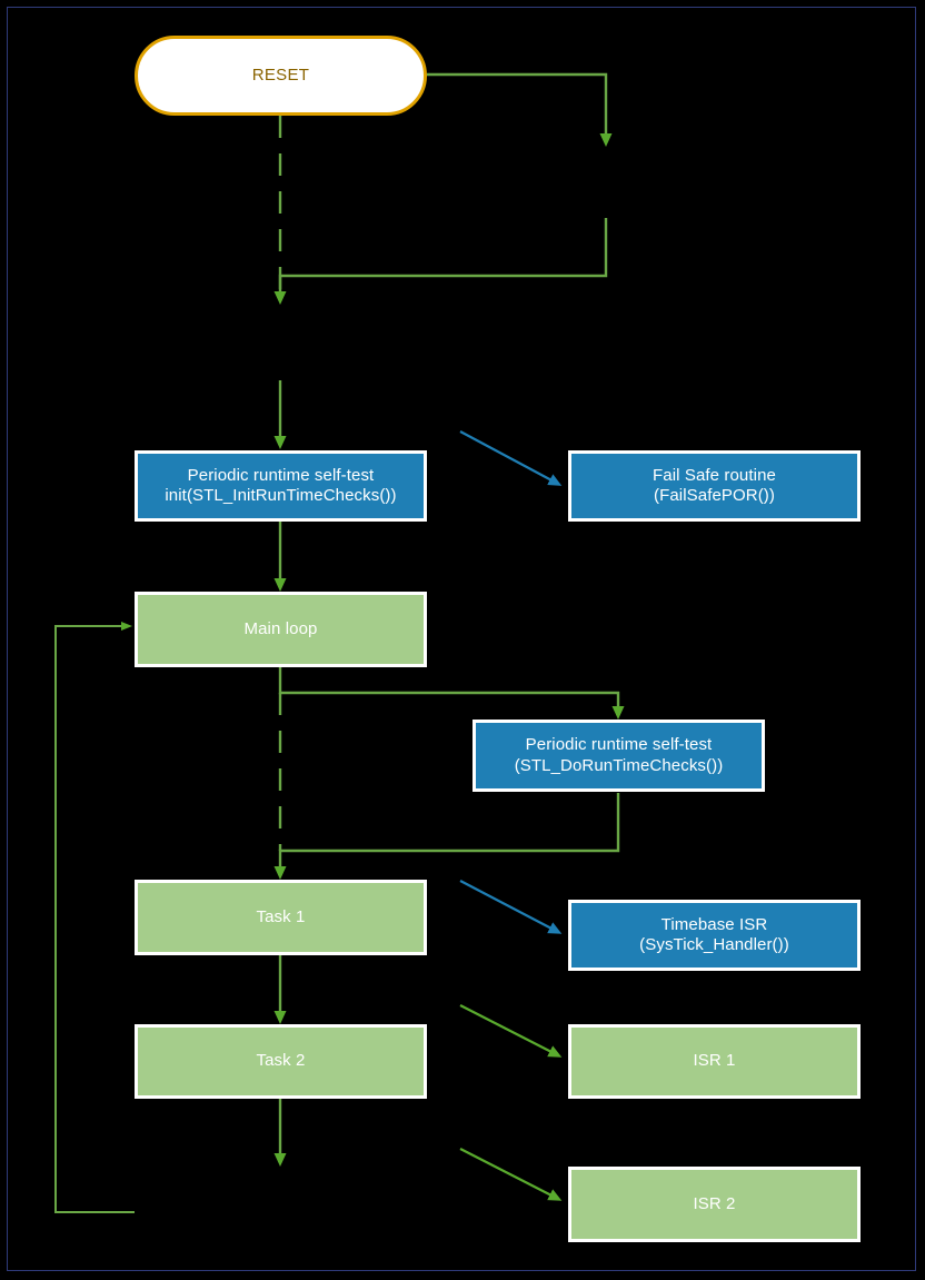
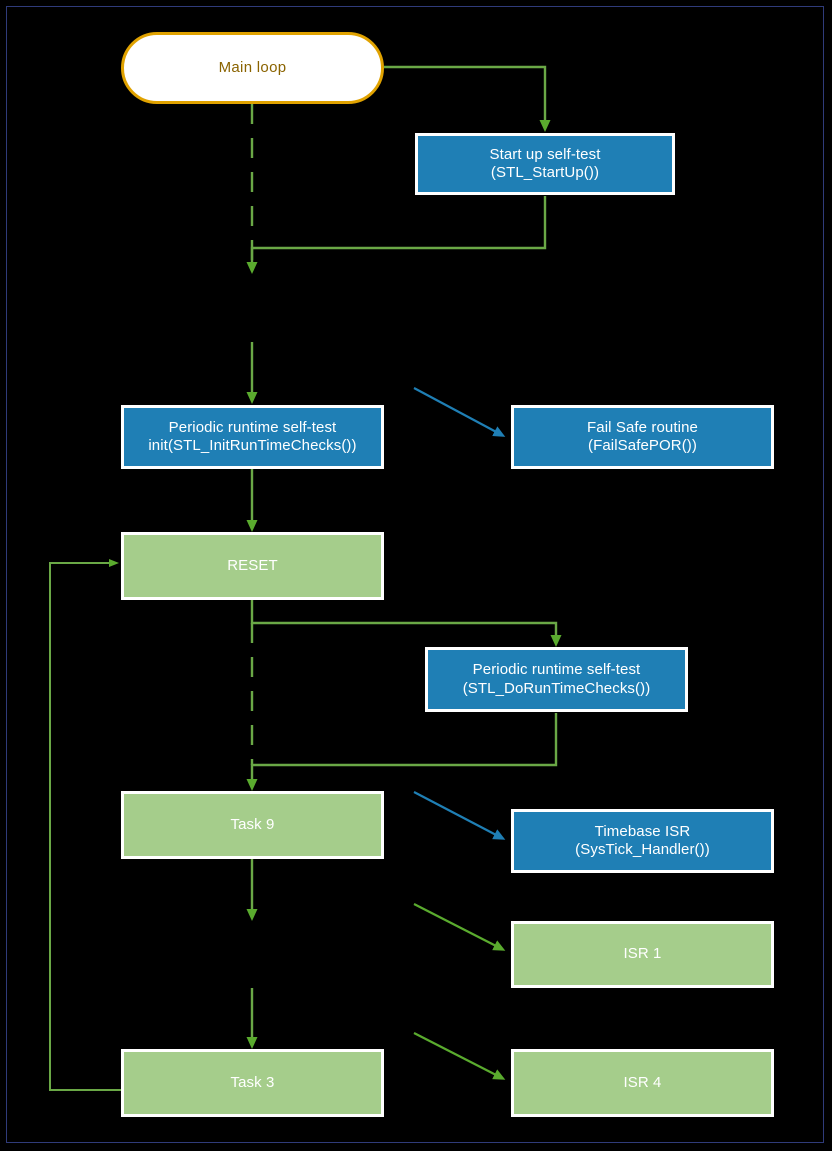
- RESET
+ Main loop
+ Start up self-test
+ (STL_StartUp())
  Periodic runtime self-test
  init(STL_InitRunTimeChecks())
  Fail Safe routine
  (FailSafePOR())
- Main loop
+ RESET
  Periodic runtime self-test
  (STL_DoRunTimeChecks())
- Task 1
+ Task 9
  Timebase ISR
  (SysTick_Handler())
- Task 2
  ISR 1
+ Task 3
- ISR 2
+ ISR 4
